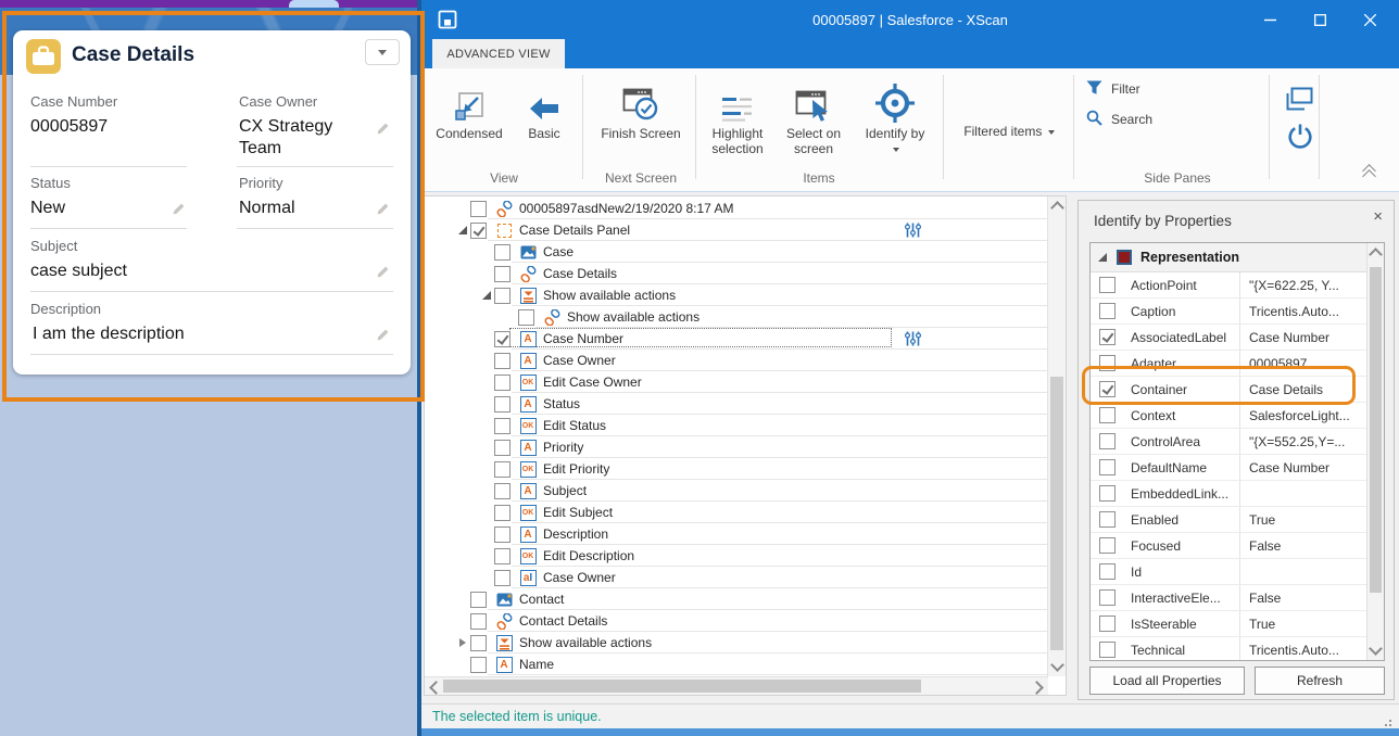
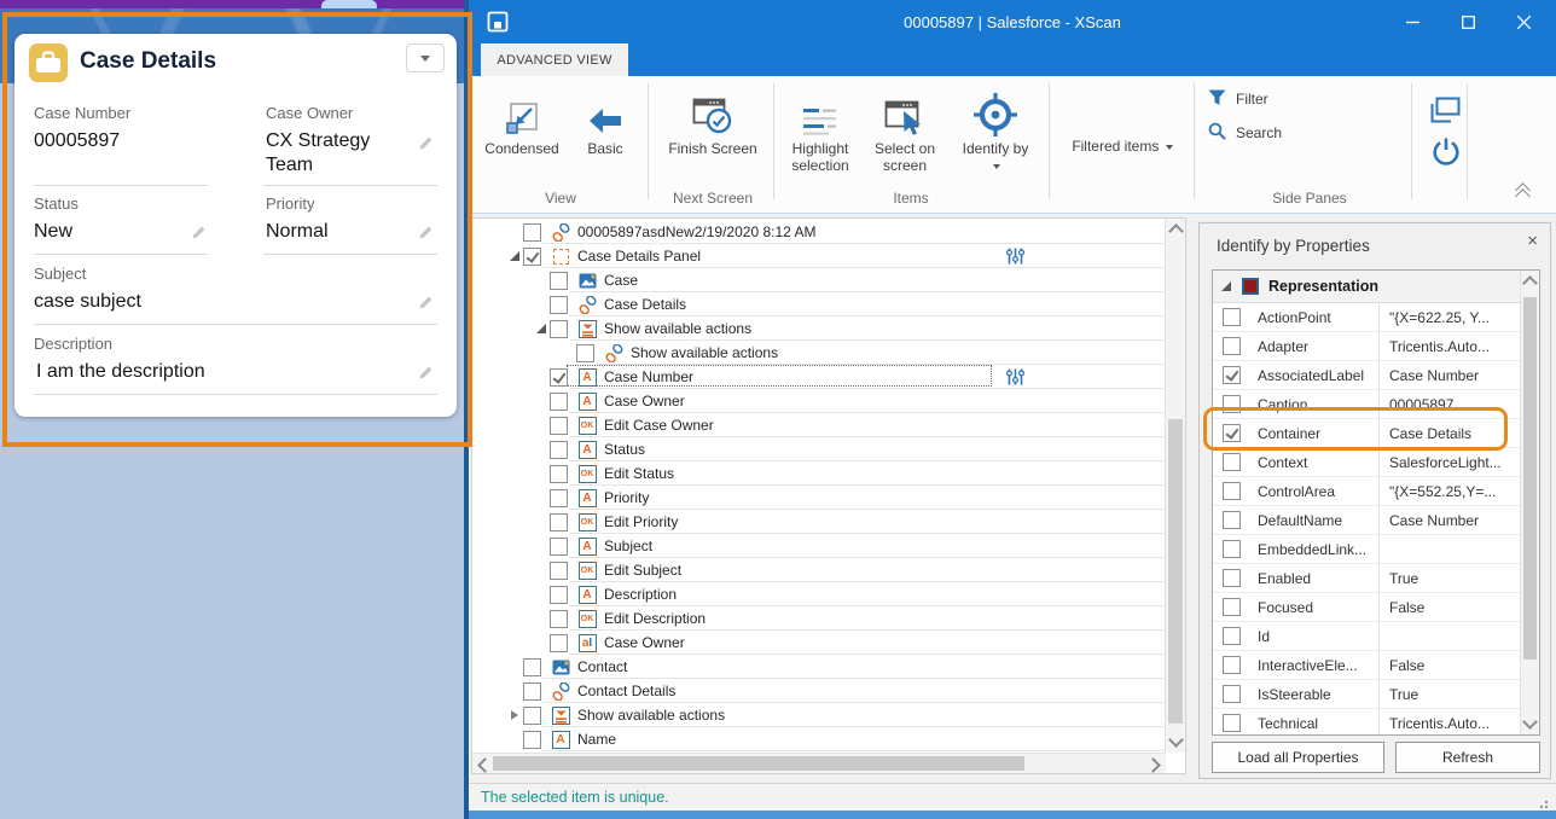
  Case Details
  Case Number
  00005897
  Case Owner
  CX Strategy Team
  Status
  New
  Priority
  Normal
  Subject
  case subject
  Description
  I am the description
  00005897 | Salesforce - XScan
  ADVANCED VIEW
  Condensed
  Basic
  Finish Screen
  Highlight selection
  Select on screen
  Identify by
  Filtered items
  Filter
  Search
  View
  Next Screen
  Items
  Side Panes
- 00005897asdNew2/19/2020 8:17 AM
+ 00005897asdNew2/19/2020 8:12 AM
  Case Details Panel
  Case
  Case Details
  Show available actions
  Show available actions
  A
  Case Number
  A
  Case Owner
  Edit Case Owner
  A
  Status
  Edit Status
  A
  Priority
  Edit Priority
  A
  Subject
  Edit Subject
  A
  Description
  Edit Description
  a
  I
  Case Owner
  Contact
  Contact Details
  Show available actions
  A
  Name
  Identify by Properties
  ×
  Representation
  ActionPoint
  "{X=622.25, Y...
- Caption
+ Adapter
  Tricentis.Auto...
  AssociatedLabel
  Case Number
- Adapter
+ Caption
  00005897
  Container
  Case Details
  Context
  SalesforceLight...
  ControlArea
  "{X=552.25,Y=...
  DefaultName
  Case Number
  EmbeddedLink...
  Enabled
  True
  Focused
  False
  Id
  InteractiveEle...
  False
  IsSteerable
  True
  Technical
  Tricentis.Auto...
  Load all Properties
  Refresh
  The selected item is unique.
